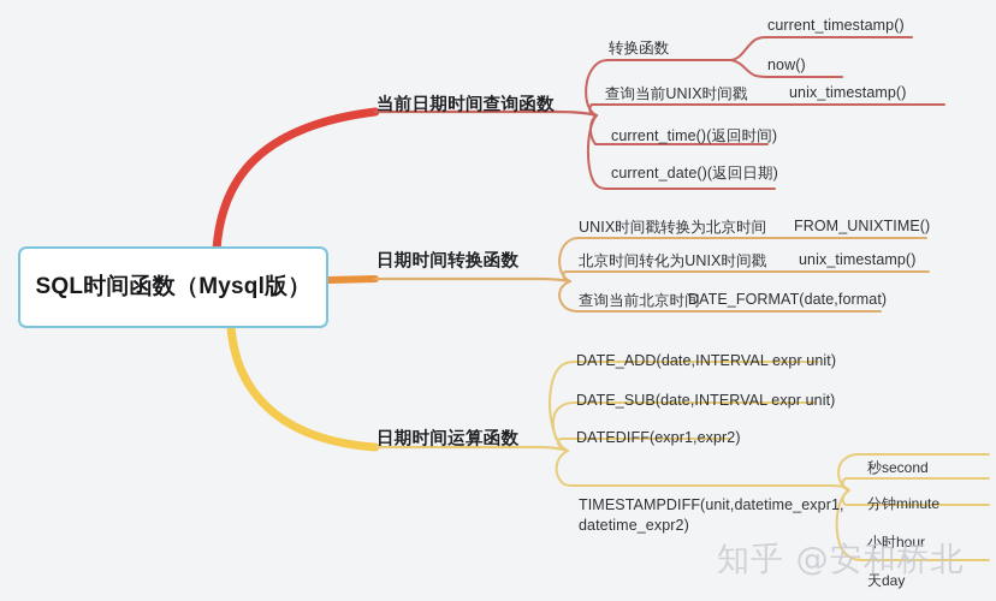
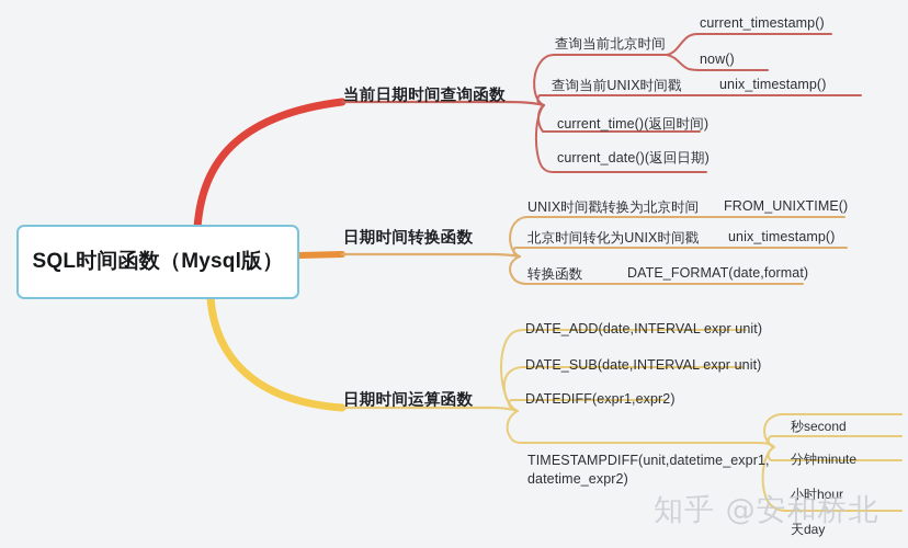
  SQL时间函数（Mysql版）
  当前日期时间查询函数
- 转换函数
+ 查询当前北京时间
  current_timestamp()
  now()
  查询当前UNIX时间戳
  unix_timestamp()
  current_time()(返回时间)
  current_date()(返回日期)
  日期时间转换函数
  UNIX时间戳转换为北京时间
  FROM_UNIXTIME()
  北京时间转化为UNIX时间戳
  unix_timestamp()
- 查询当前北京时间
+ 转换函数
  DATE_FORMAT(date,format)
  日期时间运算函数
  DATE_ADD(date,INTERVAL expr unit)
  DATE_SUB(date,INTERVAL expr unit)
  DATEDIFF(expr1,expr2)
  TIMESTAMPDIFF(unit,datetime_expr1, datetime_expr2)
  秒second
  分钟minute
  小时hour
  天day
  知乎 @安和桥北
